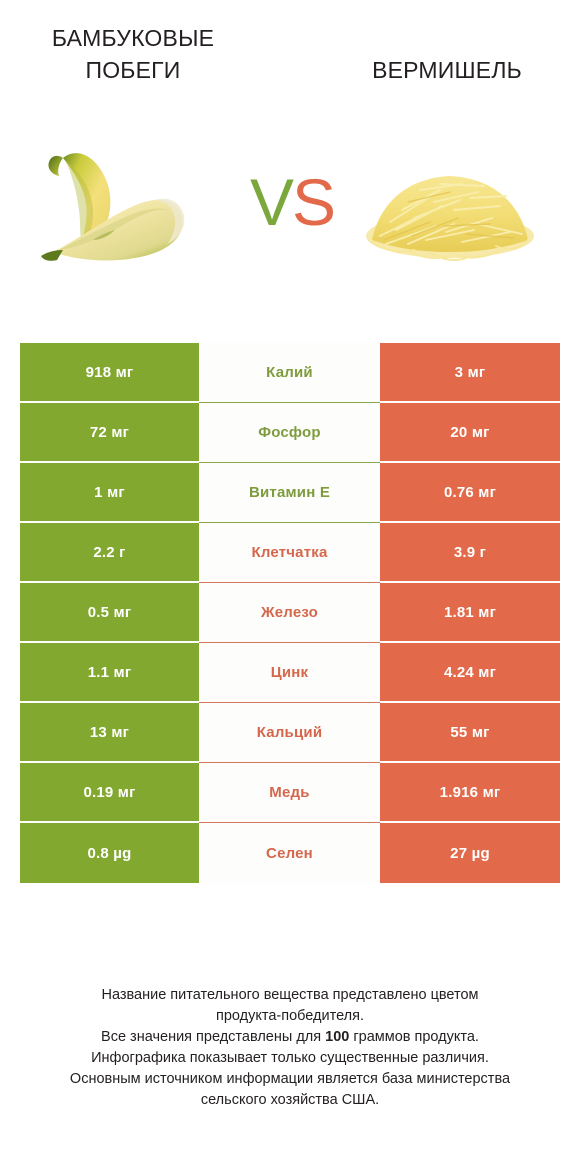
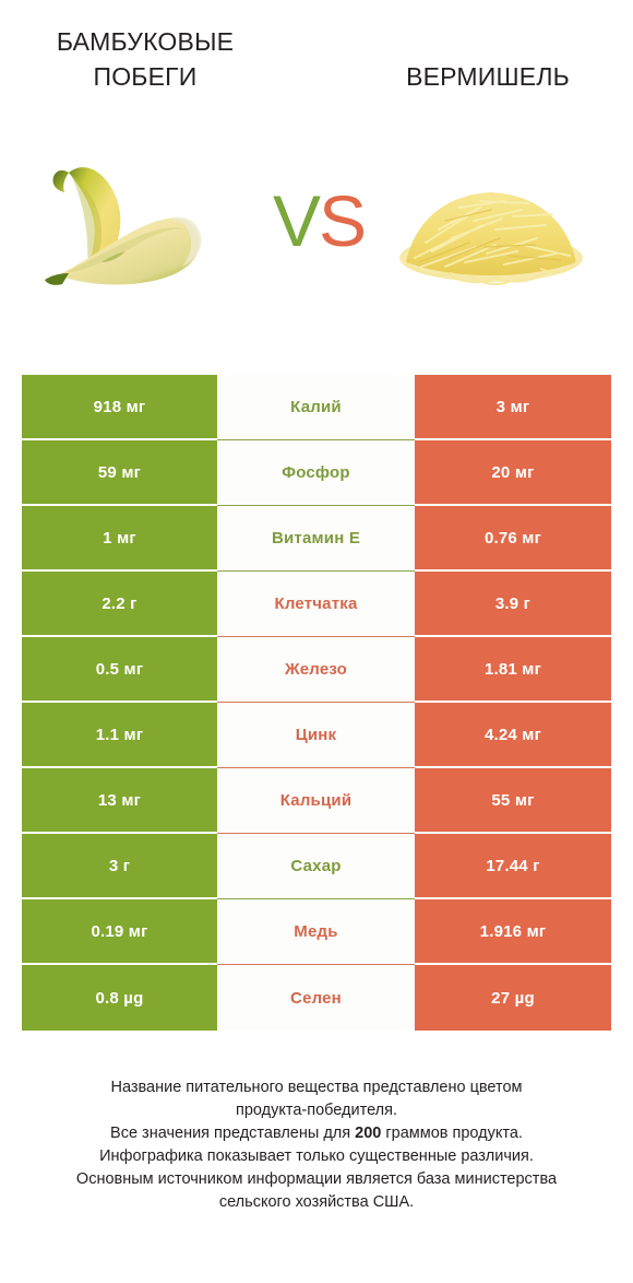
  БАМБУКОВЫЕ ПОБЕГИ
  ВЕРМИШЕЛЬ
  VS
  918 мг
  Калий
  3 мг
- 72 мг
+ 59 мг
  Фосфор
  20 мг
  1 мг
  Витамин Е
  0.76 мг
  2.2 г
  Клетчатка
  3.9 г
  0.5 мг
  Железо
  1.81 мг
  1.1 мг
  Цинк
  4.24 мг
  13 мг
  Кальций
  55 мг
+ 3 г
+ Сахар
+ 17.44 г
  0.19 мг
  Медь
  1.916 мг
  0.8 µg
  Селен
  27 µg
  Название питательного вещества представлено цветом
  продукта-победителя.
- Все значения представлены для 100 граммов продукта.
+ Все значения представлены для 200 граммов продукта.
  Инфографика показывает только существенные различия.
  Основным источником информации является база министерства
  сельского хозяйства США.
